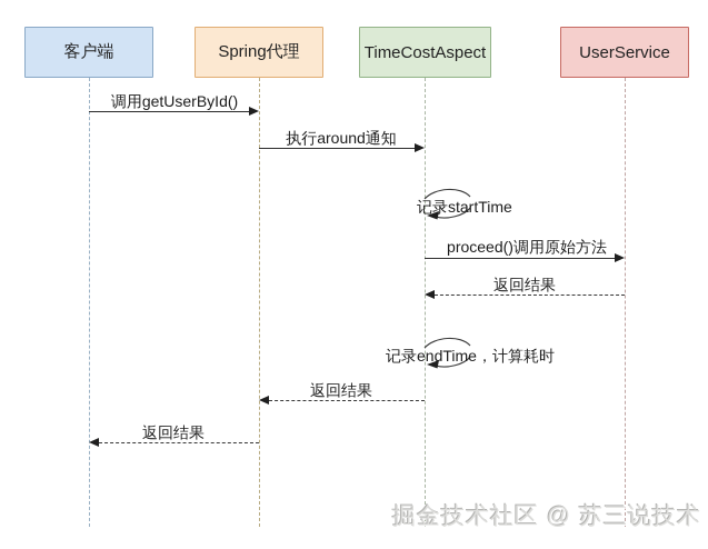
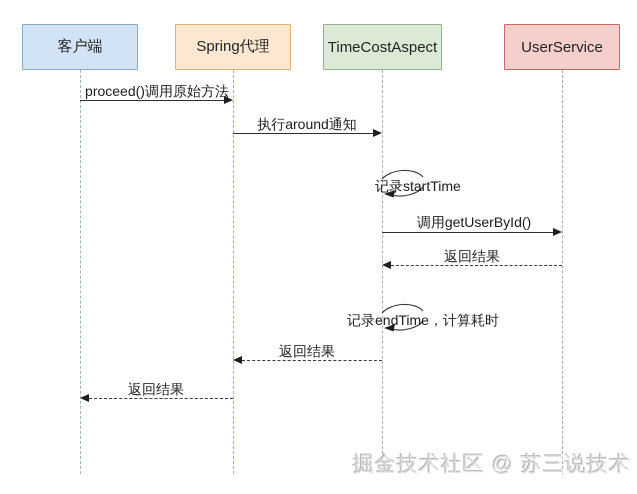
  客户端
  Spring代理
  TimeCostAspect
  UserService
- 调用getUserById()
+ proceed()调用原始方法
  执行around通知
  记录startTime
- proceed()调用原始方法
+ 调用getUserById()
  返回结果
  记录endTime，计算耗时
  返回结果
  返回结果
  掘金技术社区 @ 苏三说技术
